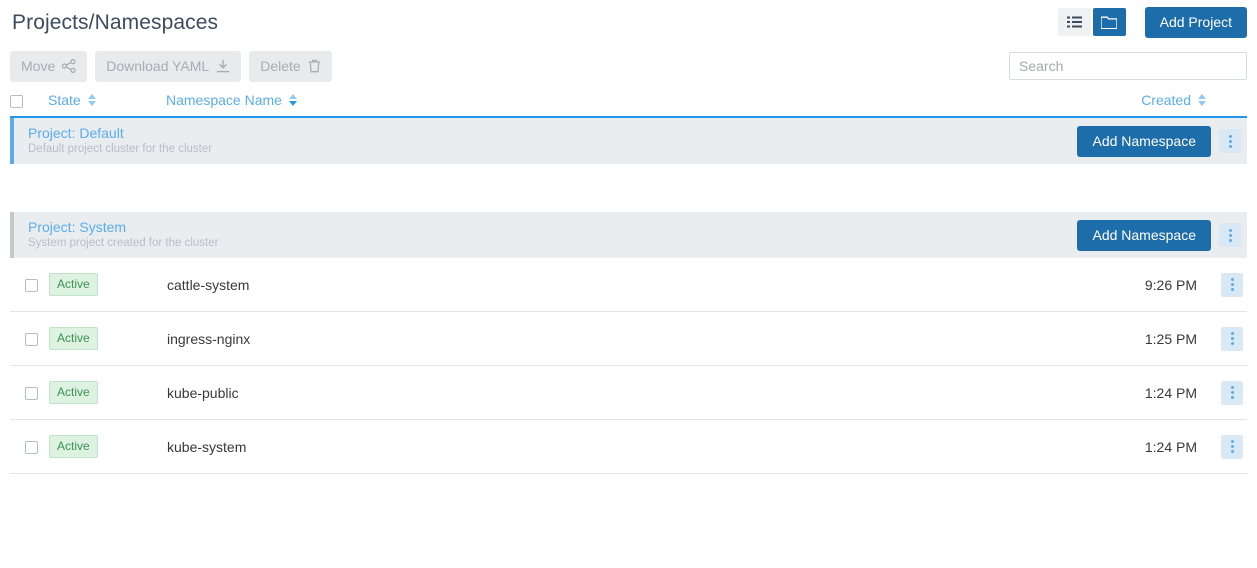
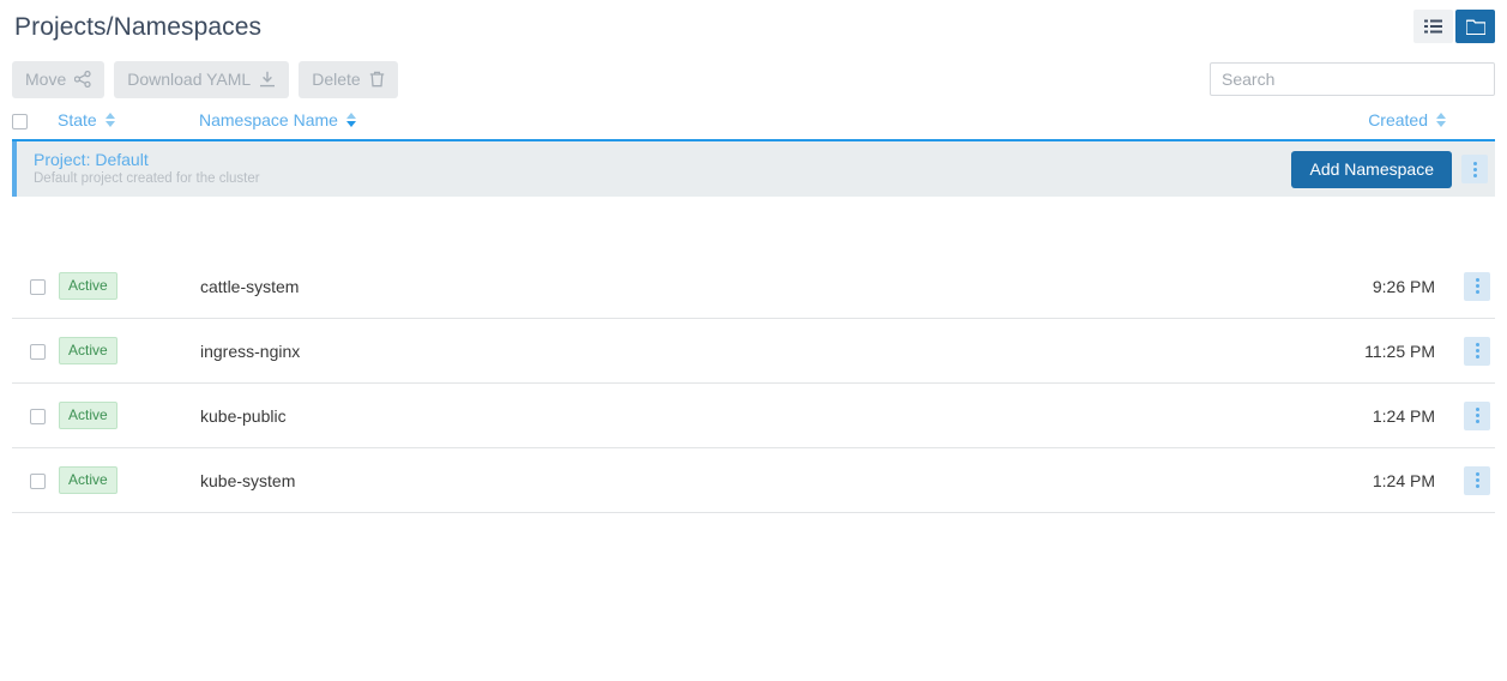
  Projects/Namespaces
- Add Project
  Move
  Download YAML
  Delete
  Search
  	State	Namespace Name	Created
- Project: Default Default project cluster for the cluster Add Namespace
+ Project: Default Default project created for the cluster Add Namespace
- Project: System System project created for the cluster Add Namespace
  	Active	cattle-system	9:26 PM
- 	Active	ingress-nginx	1:25 PM
+ 	Active	ingress-nginx	11:25 PM
  	Active	kube-public	1:24 PM
  	Active	kube-system	1:24 PM
